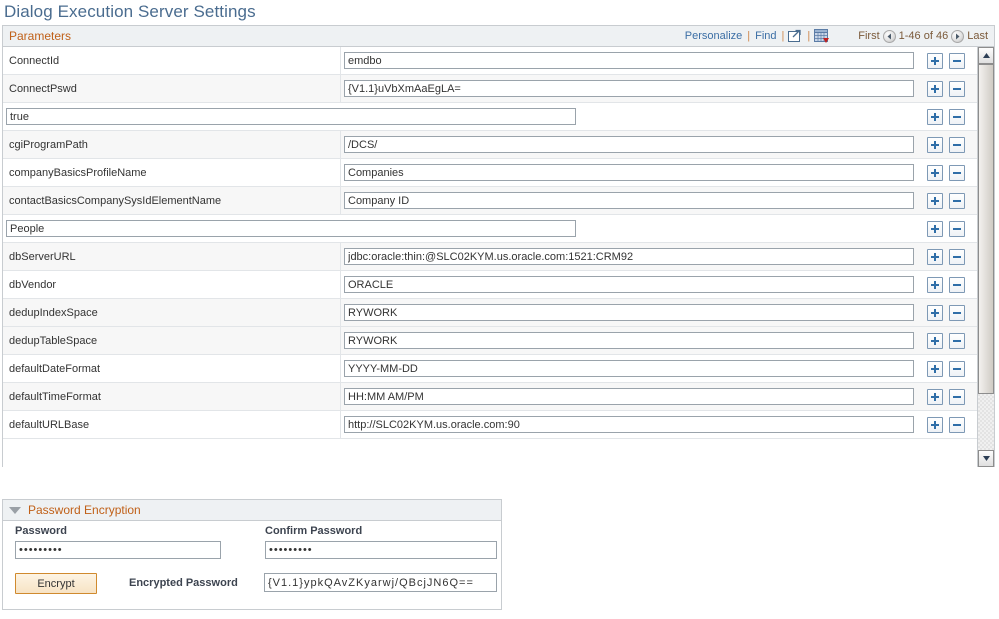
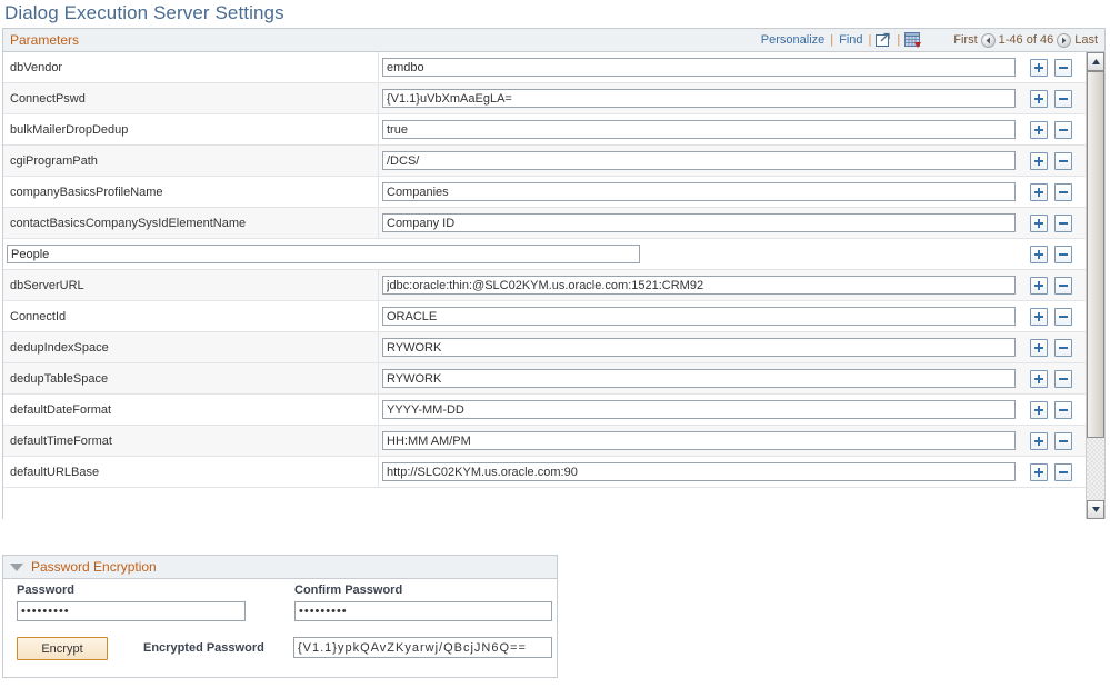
  Dialog Execution Server Settings
  Parameters
  Personalize
  |
  Find
  |
  |
  First
  1-46 of 46
  Last
- ConnectId
+ dbVendor
  emdbo
  ConnectPswd
  {V1.1}uVbXmAaEgLA=
+ bulkMailerDropDedup
  true
  cgiProgramPath
  /DCS/
  companyBasicsProfileName
  Companies
  contactBasicsCompanySysIdElementName
  Company ID
  People
  dbServerURL
  jdbc:oracle:thin:@SLC02KYM.us.oracle.com:1521:CRM92
- dbVendor
+ ConnectId
  ORACLE
  dedupIndexSpace
  RYWORK
  dedupTableSpace
  RYWORK
  defaultDateFormat
  YYYY-MM-DD
  defaultTimeFormat
  HH:MM AM/PM
  defaultURLBase
  http://SLC02KYM.us.oracle.com:90
  Password Encryption
  Password
  •••••••••
  Confirm Password
  •••••••••
  Encrypt
  Encrypted Password
  {V1.1}ypkQAvZKyarwj/QBcjJN6Q==
